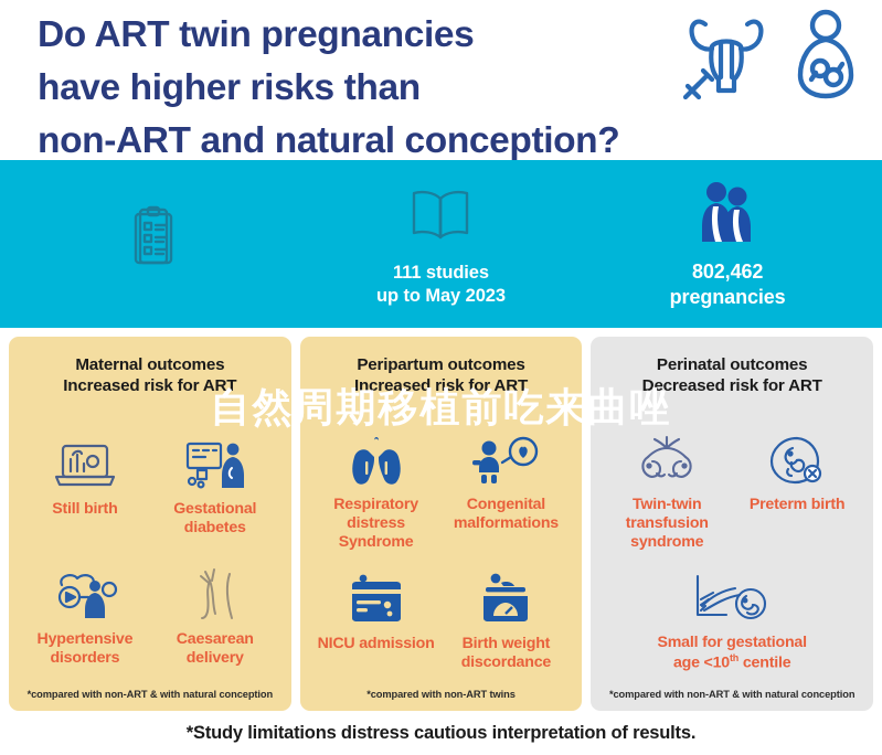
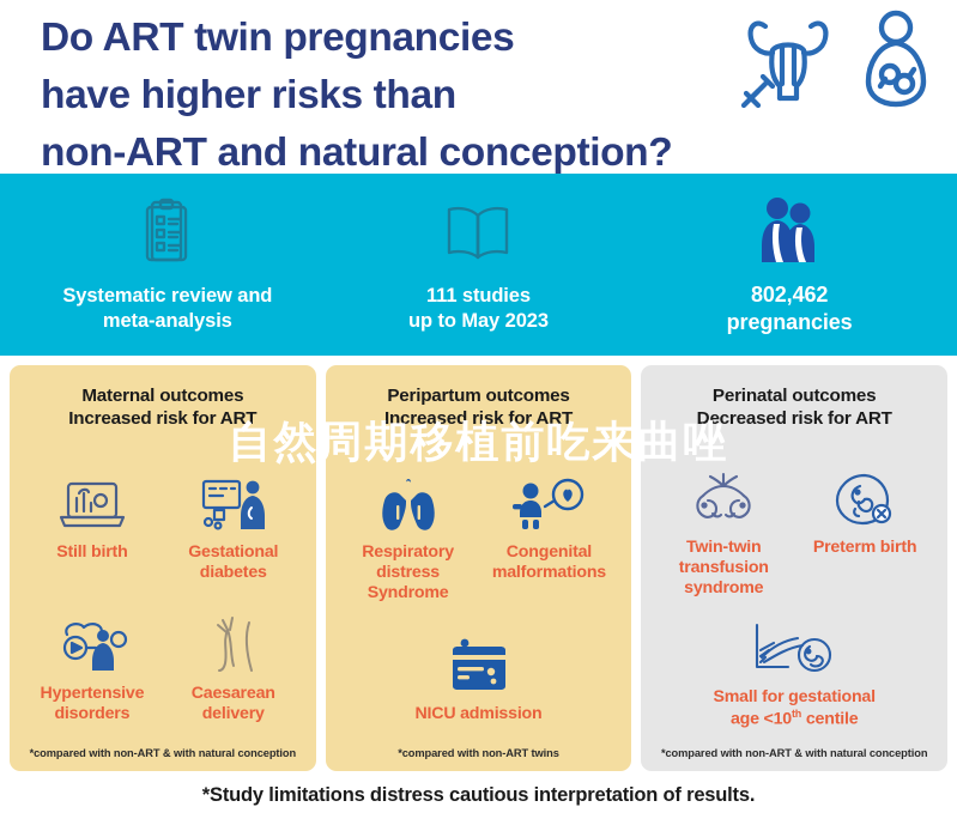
  Do ART twin pregnancies
  have higher risks than
  non-ART and natural conception?
+ Systematic review and
+ meta-analysis
  111 studies
  up to May 2023
  802,462
  pregnancies
  Maternal outcomes
  Increased risk for ART
  Still birth
  Gestational
  diabetes
  Hypertensive
  disorders
  Caesarean
  delivery
  *compared with non-ART & with natural conception
  Peripartum outcomes
  Increased risk for ART
  Respiratory distress
  Syndrome
  Congenital
  malformations
  NICU admission
- Birth weight
- discordance
  *compared with non-ART twins
  Perinatal outcomes
  Decreased risk for ART
  Twin-twin
  transfusion
  syndrome
  Preterm birth
  Small for gestational
  age <10th centile
  *compared with non-ART & with natural conception
  *Study limitations distress cautious interpretation of results.
  自然周期移植前吃来曲唑
